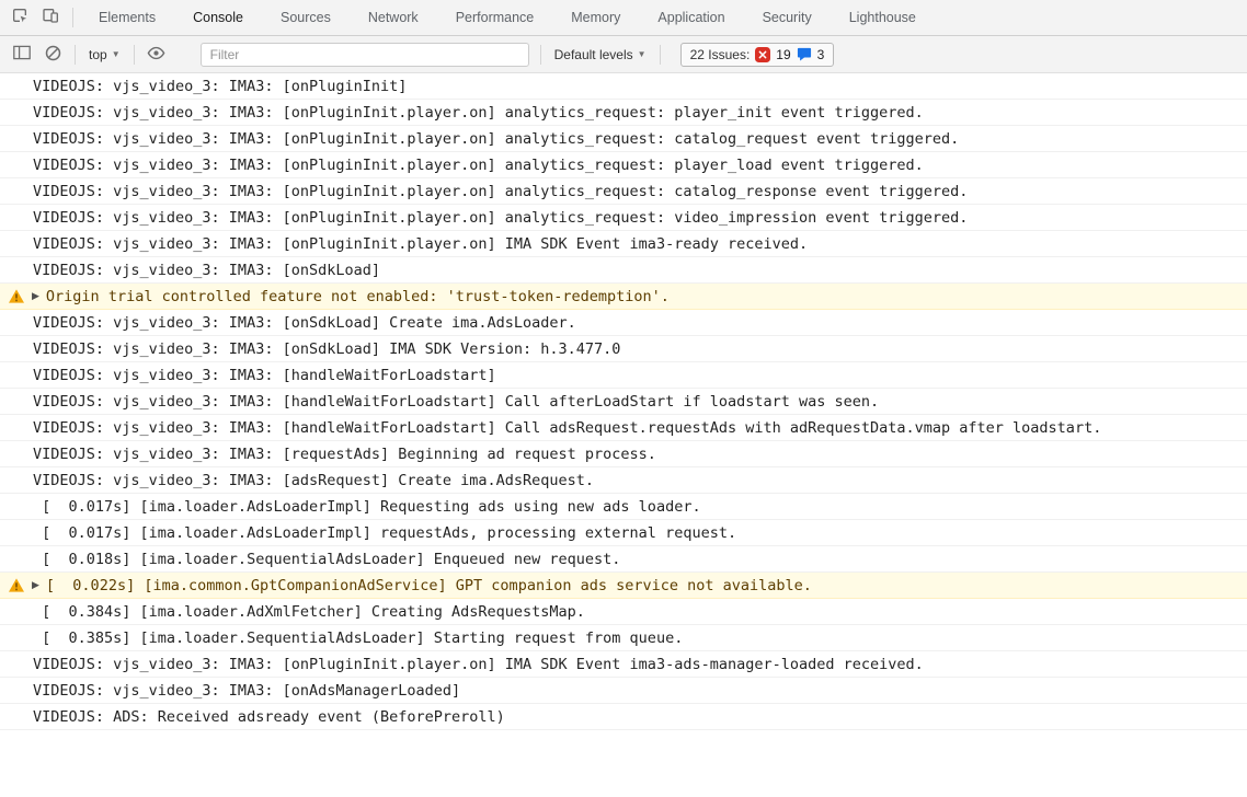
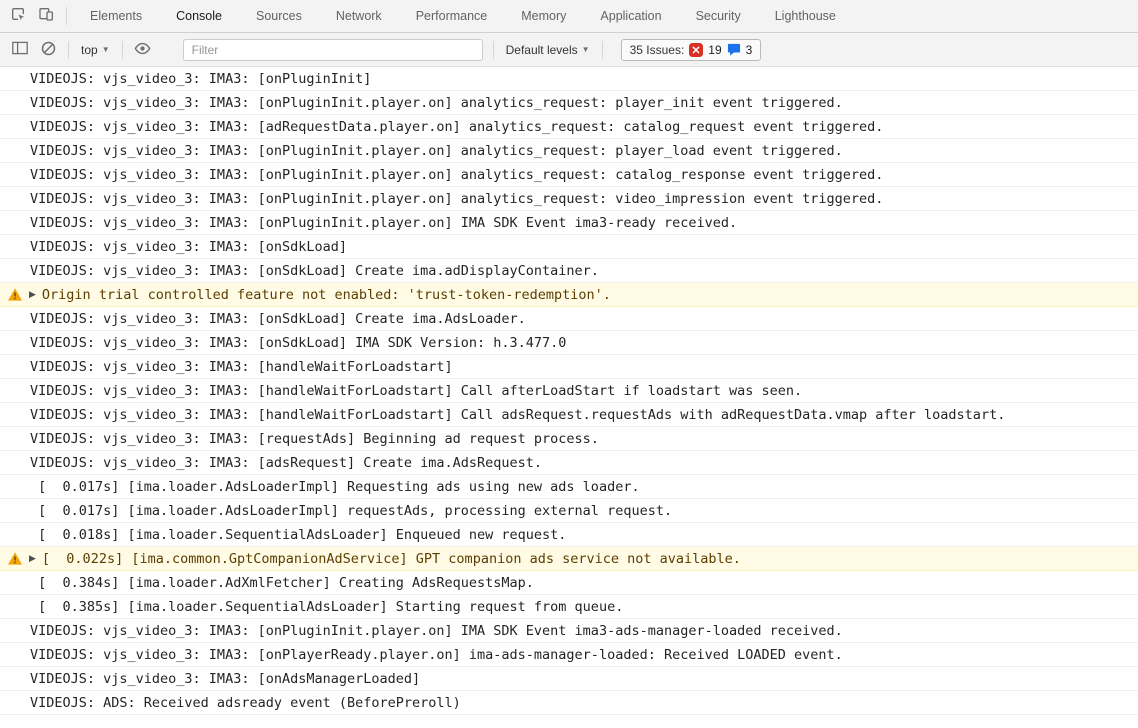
  Elements
  Console
  Sources
  Network
  Performance
  Memory
  Application
  Security
  Lighthouse
  top
  ▼
  Filter
  Default levels
  ▼
- 22 Issues:
+ 35 Issues:
  19
  3
  VIDEOJS: vjs_video_3: IMA3: [onPluginInit]
  VIDEOJS: vjs_video_3: IMA3: [onPluginInit.player.on] analytics_request: player_init event triggered.
- VIDEOJS: vjs_video_3: IMA3: [onPluginInit.player.on] analytics_request: catalog_request event triggered.
+ VIDEOJS: vjs_video_3: IMA3: [adRequestData.player.on] analytics_request: catalog_request event triggered.
  VIDEOJS: vjs_video_3: IMA3: [onPluginInit.player.on] analytics_request: player_load event triggered.
  VIDEOJS: vjs_video_3: IMA3: [onPluginInit.player.on] analytics_request: catalog_response event triggered.
  VIDEOJS: vjs_video_3: IMA3: [onPluginInit.player.on] analytics_request: video_impression event triggered.
  VIDEOJS: vjs_video_3: IMA3: [onPluginInit.player.on] IMA SDK Event ima3-ready received.
  VIDEOJS: vjs_video_3: IMA3: [onSdkLoad]
+ VIDEOJS: vjs_video_3: IMA3: [onSdkLoad] Create ima.adDisplayContainer.
  ▶
  Origin trial controlled feature not enabled: 'trust-token-redemption'.
  VIDEOJS: vjs_video_3: IMA3: [onSdkLoad] Create ima.AdsLoader.
  VIDEOJS: vjs_video_3: IMA3: [onSdkLoad] IMA SDK Version: h.3.477.0
  VIDEOJS: vjs_video_3: IMA3: [handleWaitForLoadstart]
  VIDEOJS: vjs_video_3: IMA3: [handleWaitForLoadstart] Call afterLoadStart if loadstart was seen.
  VIDEOJS: vjs_video_3: IMA3: [handleWaitForLoadstart] Call adsRequest.requestAds with adRequestData.vmap after loadstart.
  VIDEOJS: vjs_video_3: IMA3: [requestAds] Beginning ad request process.
  VIDEOJS: vjs_video_3: IMA3: [adsRequest] Create ima.AdsRequest.
  [ 0.017s] [ima.loader.AdsLoaderImpl] Requesting ads using new ads loader.
  [ 0.017s] [ima.loader.AdsLoaderImpl] requestAds, processing external request.
  [ 0.018s] [ima.loader.SequentialAdsLoader] Enqueued new request.
  ▶
  [ 0.022s] [ima.common.GptCompanionAdService] GPT companion ads service not available.
  [ 0.384s] [ima.loader.AdXmlFetcher] Creating AdsRequestsMap.
  [ 0.385s] [ima.loader.SequentialAdsLoader] Starting request from queue.
  VIDEOJS: vjs_video_3: IMA3: [onPluginInit.player.on] IMA SDK Event ima3-ads-manager-loaded received.
+ VIDEOJS: vjs_video_3: IMA3: [onPlayerReady.player.on] ima-ads-manager-loaded: Received LOADED event.
  VIDEOJS: vjs_video_3: IMA3: [onAdsManagerLoaded]
  VIDEOJS: ADS: Received adsready event (BeforePreroll)
